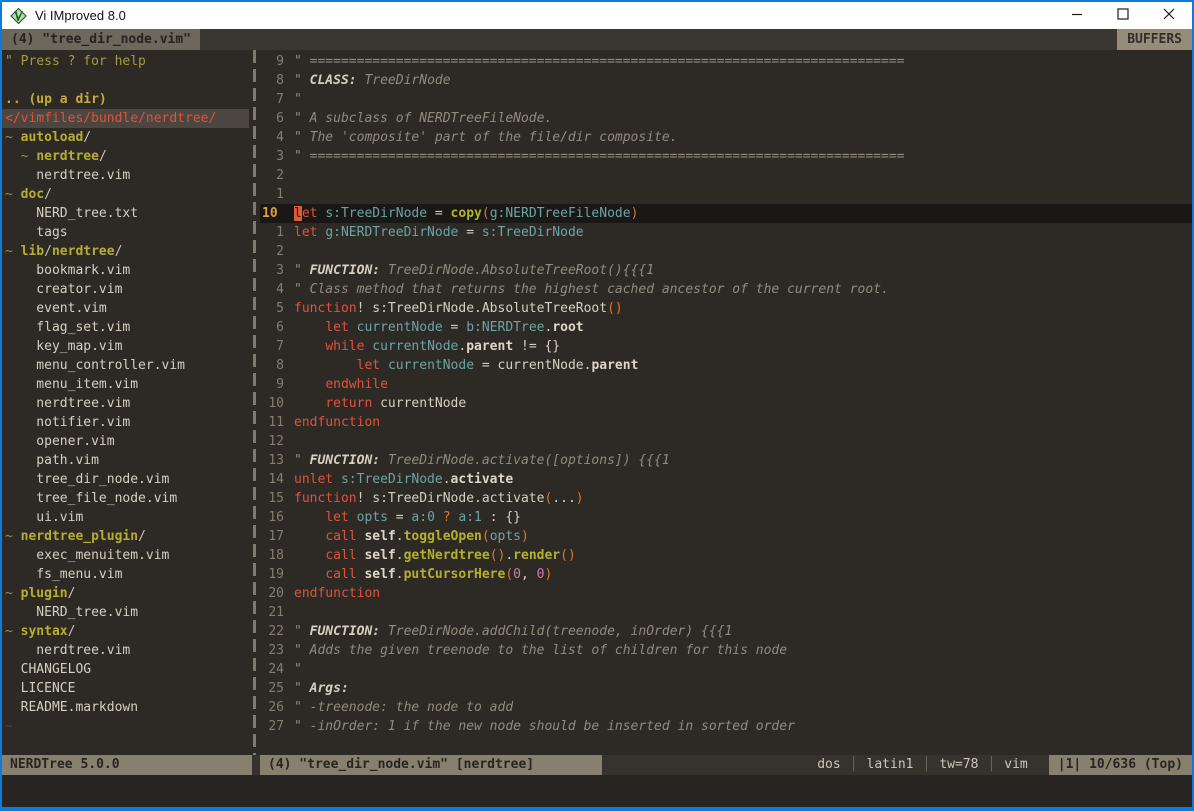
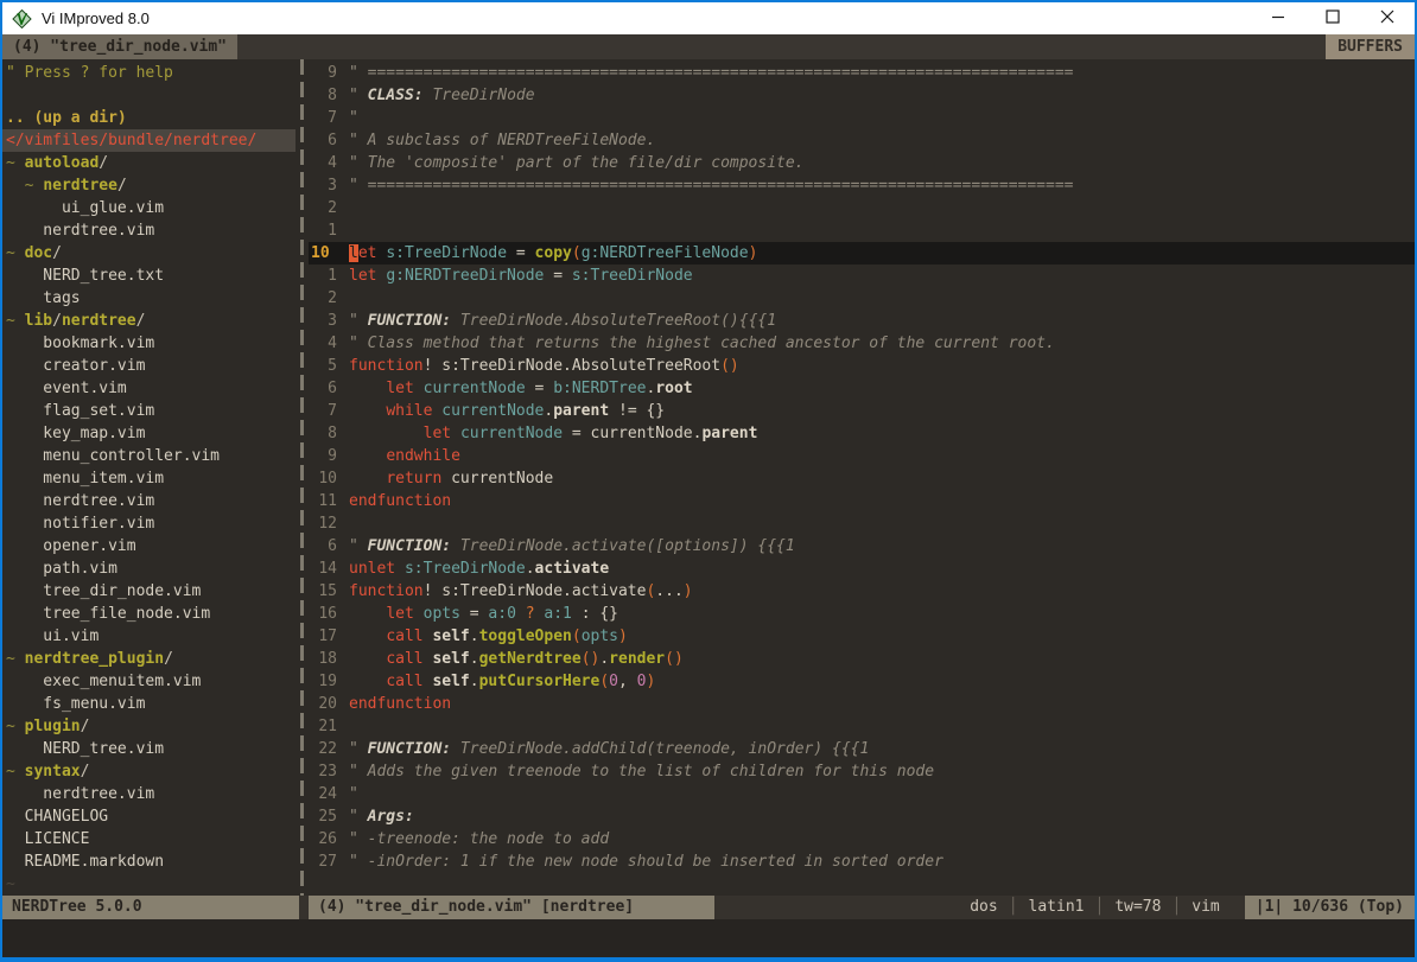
  Vi IMproved 8.0
  (4) "tree_dir_node.vim"
  BUFFERS
  " Press ? for help
  .. (up a dir)
  </vimfiles/bundle/nerdtree/
  ~ autoload/
  ~ nerdtree/
+ ui_glue.vim
  nerdtree.vim
  ~ doc/
  NERD_tree.txt
  tags
  ~ lib/nerdtree/
  bookmark.vim
  creator.vim
  event.vim
  flag_set.vim
  key_map.vim
  menu_controller.vim
  menu_item.vim
  nerdtree.vim
  notifier.vim
  opener.vim
  path.vim
  tree_dir_node.vim
  tree_file_node.vim
  ui.vim
  ~ nerdtree_plugin/
  exec_menuitem.vim
  fs_menu.vim
  ~ plugin/
  NERD_tree.vim
  ~ syntax/
  nerdtree.vim
  CHANGELOG
  LICENCE
  README.markdown
  ~
  9 " ============================================================================
  8 " CLASS: TreeDirNode
  7 "
  6 " A subclass of NERDTreeFileNode.
  4 " The 'composite' part of the file/dir composite.
  3 " ============================================================================
  2
  1
  10 let s:TreeDirNode = copy(g:NERDTreeFileNode)
  1 let g:NERDTreeDirNode = s:TreeDirNode
  2
  3 " FUNCTION: TreeDirNode.AbsoluteTreeRoot(){{{1
  4 " Class method that returns the highest cached ancestor of the current root.
  5 function! s:TreeDirNode.AbsoluteTreeRoot()
  6 let currentNode = b:NERDTree.root
  7 while currentNode.parent != {}
  8 let currentNode = currentNode.parent
  9 endwhile
  10 return currentNode
  11 endfunction
  12
- 13 " FUNCTION: TreeDirNode.activate([options]) {{{1
+ 6 " FUNCTION: TreeDirNode.activate([options]) {{{1
  14 unlet s:TreeDirNode.activate
  15 function! s:TreeDirNode.activate(...)
  16 let opts = a:0 ? a:1 : {}
  17 call self.toggleOpen(opts)
  18 call self.getNerdtree().render()
  19 call self.putCursorHere(0, 0)
  20 endfunction
  21
  22 " FUNCTION: TreeDirNode.addChild(treenode, inOrder) {{{1
  23 " Adds the given treenode to the list of children for this node
  24 "
  25 " Args:
  26 " -treenode: the node to add
  27 " -inOrder: 1 if the new node should be inserted in sorted order
  NERDTree 5.0.0
  (4) "tree_dir_node.vim" [nerdtree]
  dos
  │
  latin1
  │
  tw=78
  │
  vim
  |1| 10/636 (Top)
